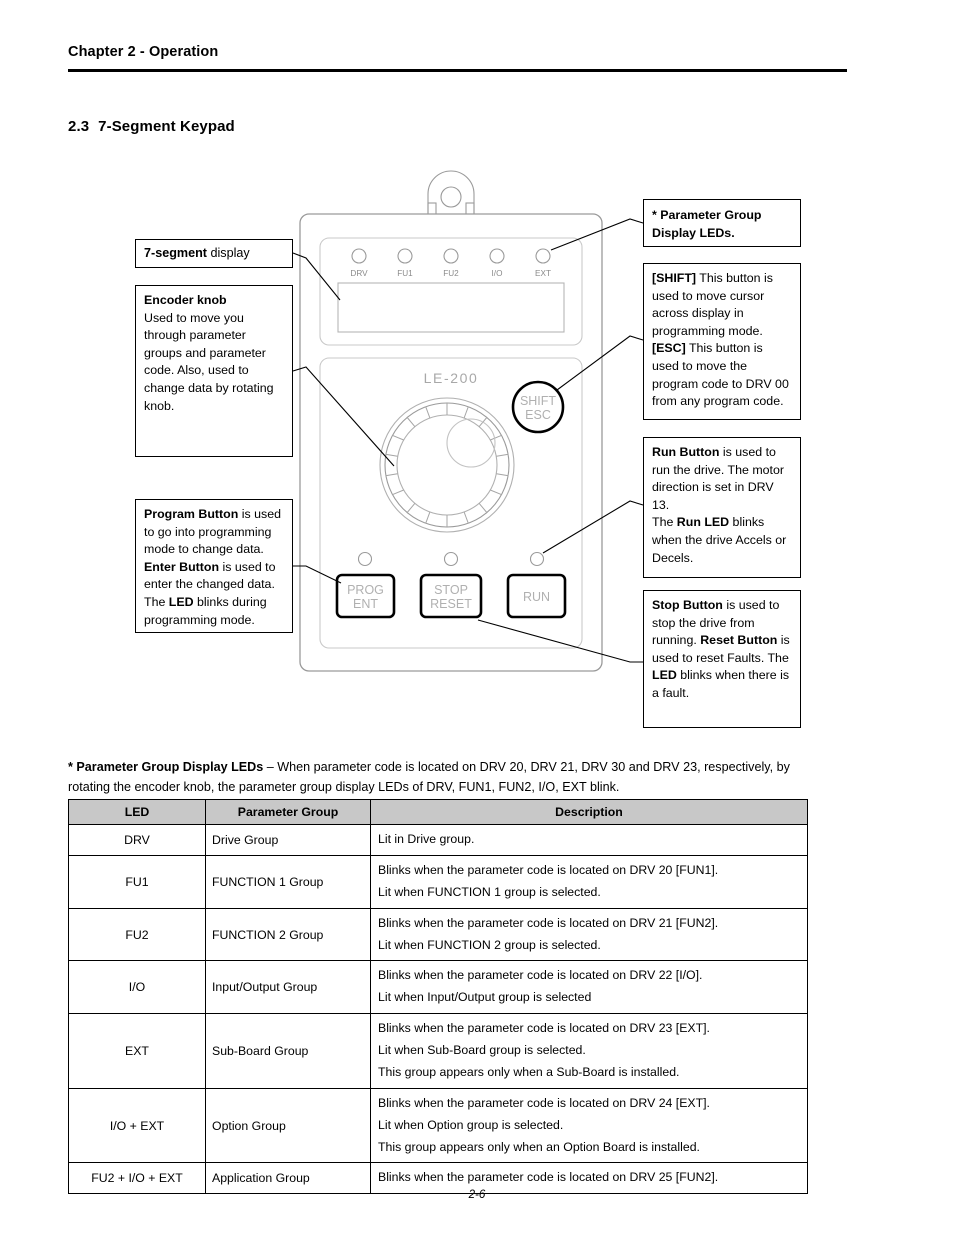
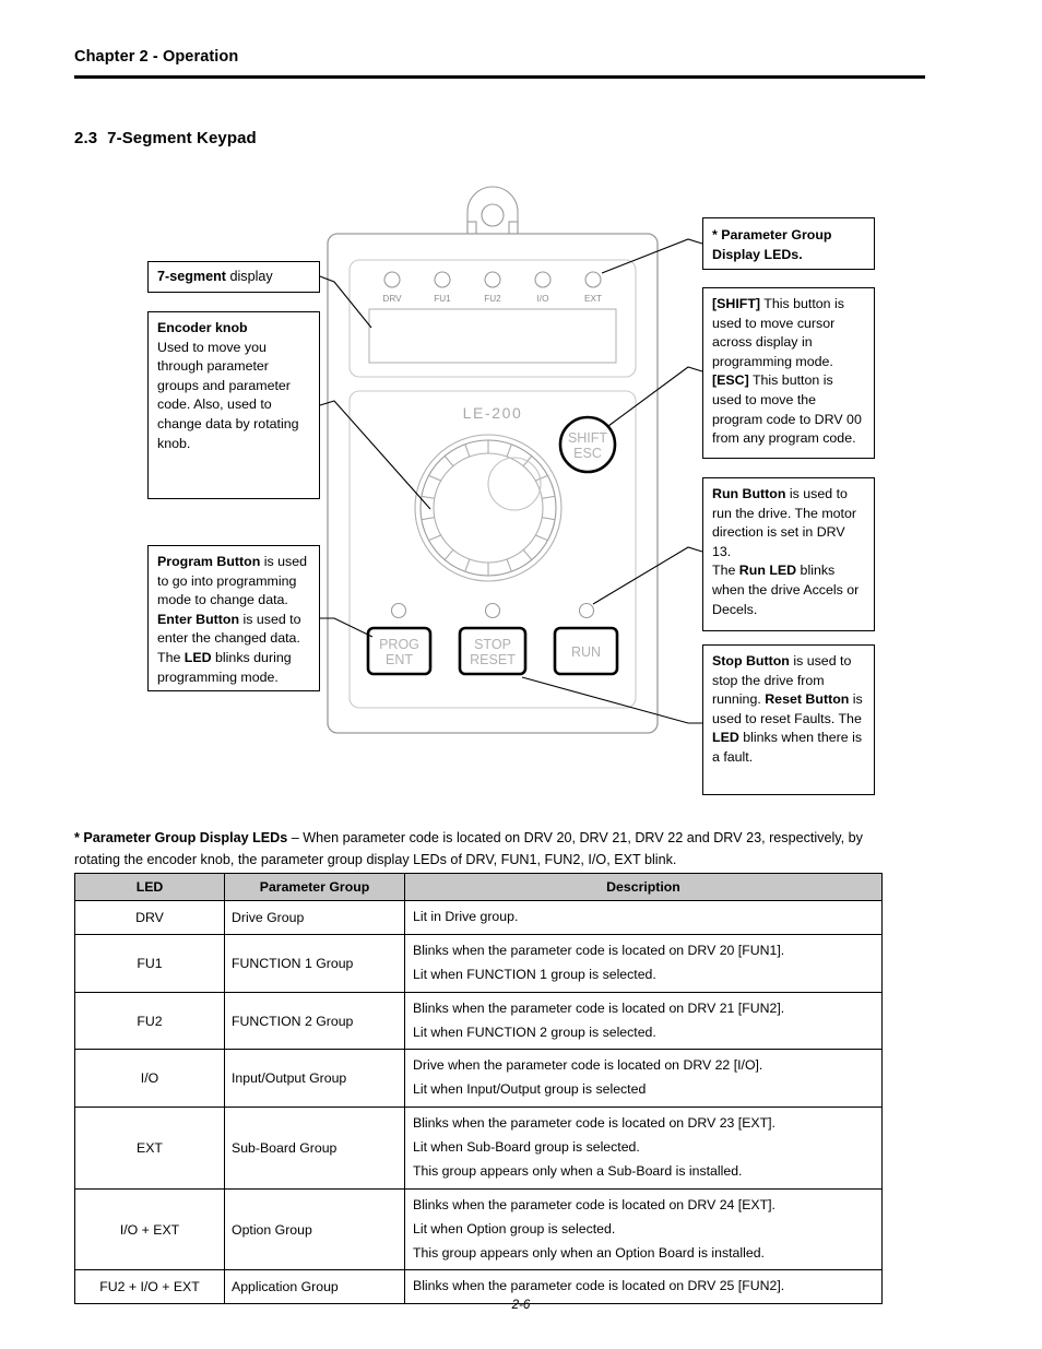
  Chapter 2 - Operation
  2.3 7-Segment Keypad
  DRV
  FU1
  FU2
  I/O
  EXT
  LE-200
  SHIFT
  ESC
  PROG
  ENT
  STOP
  RESET
  RUN
  7-segment display
  Encoder knob
  Used to move you through parameter groups and parameter code. Also, used to change data by rotating knob.
  Program Button is used to go into programming mode to change data. Enter Button is used to enter the changed data. The LED blinks during programming mode.
  * Parameter Group Display LEDs.
  [SHIFT] This button is used to move cursor across display in programming mode. [ESC] This button is used to move the program code to DRV 00 from any program code.
  Run Button is used to run the drive. The motor direction is set in DRV 13.
  The Run LED blinks when the drive Accels or Decels.
  Stop Button is used to stop the drive from running. Reset Button is used to reset Faults. The LED blinks when there is a fault.
- * Parameter Group Display LEDs – When parameter code is located on DRV 20, DRV 21, DRV 30 and DRV 23, respectively, by rotating the encoder knob, the parameter group display LEDs of DRV, FUN1, FUN2, I/O, EXT blink.
+ * Parameter Group Display LEDs – When parameter code is located on DRV 20, DRV 21, DRV 22 and DRV 23, respectively, by rotating the encoder knob, the parameter group display LEDs of DRV, FUN1, FUN2, I/O, EXT blink.
  LED	Parameter Group	Description
  DRV	Drive Group	Lit in Drive group.
  FU1	FUNCTION 1 Group	Blinks when the parameter code is located on DRV 20 [FUN1]. Lit when FUNCTION 1 group is selected.
  FU2	FUNCTION 2 Group	Blinks when the parameter code is located on DRV 21 [FUN2]. Lit when FUNCTION 2 group is selected.
- I/O	Input/Output Group	Blinks when the parameter code is located on DRV 22 [I/O]. Lit when Input/Output group is selected
+ I/O	Input/Output Group	Drive when the parameter code is located on DRV 22 [I/O]. Lit when Input/Output group is selected
  EXT	Sub-Board Group	Blinks when the parameter code is located on DRV 23 [EXT]. Lit when Sub-Board group is selected. This group appears only when a Sub-Board is installed.
  I/O + EXT	Option Group	Blinks when the parameter code is located on DRV 24 [EXT]. Lit when Option group is selected. This group appears only when an Option Board is installed.
  FU2 + I/O + EXT	Application Group	Blinks when the parameter code is located on DRV 25 [FUN2].
  2-6
